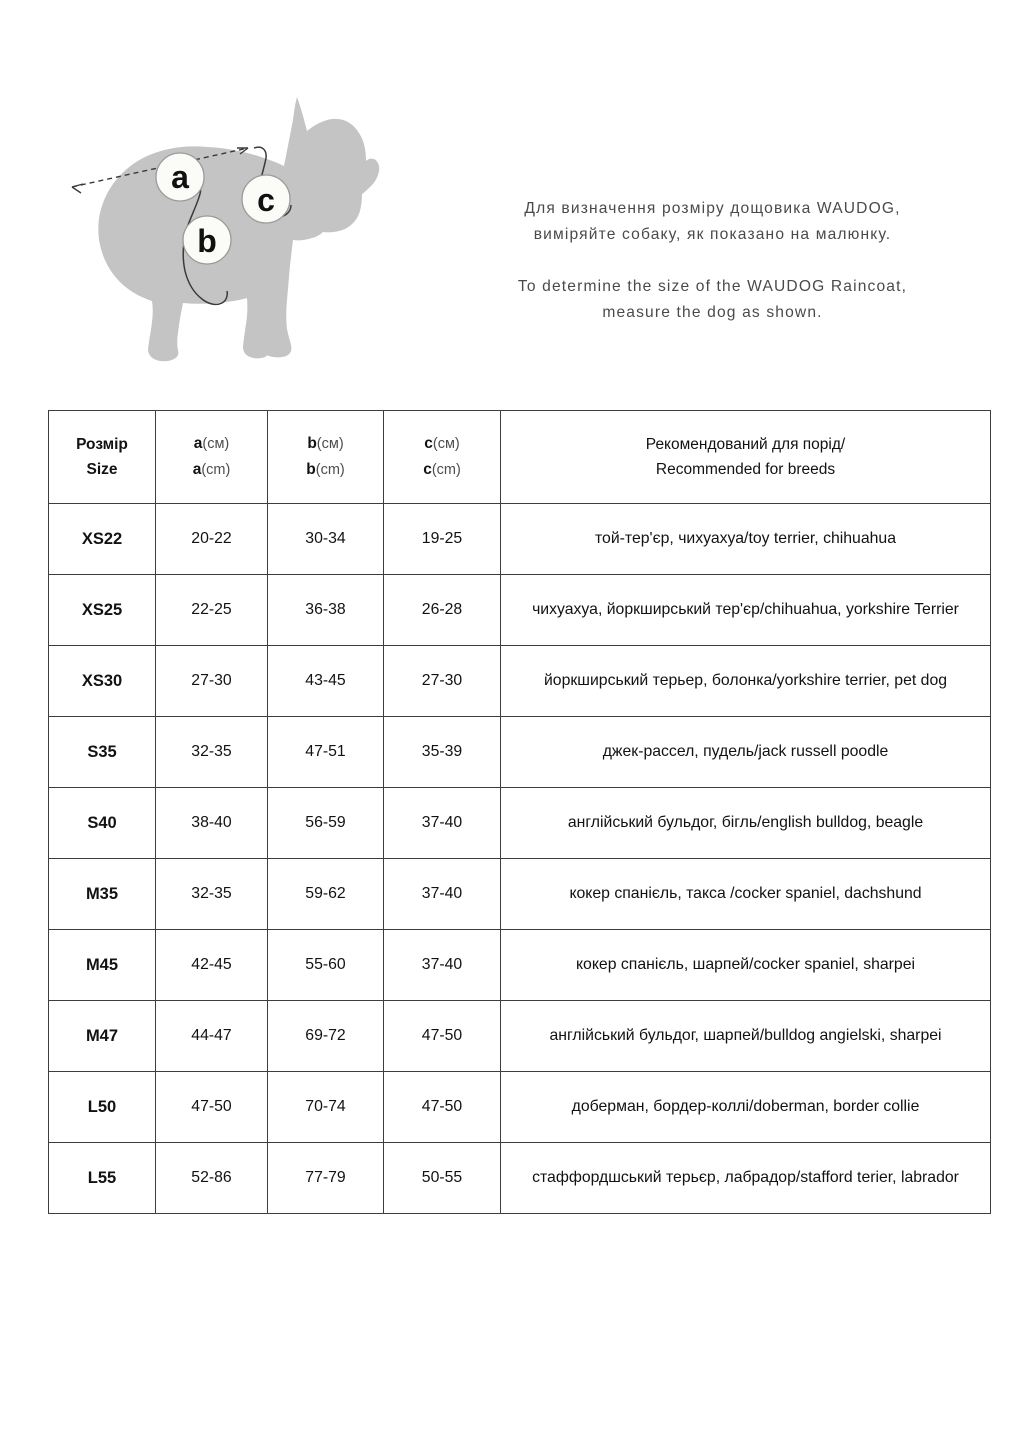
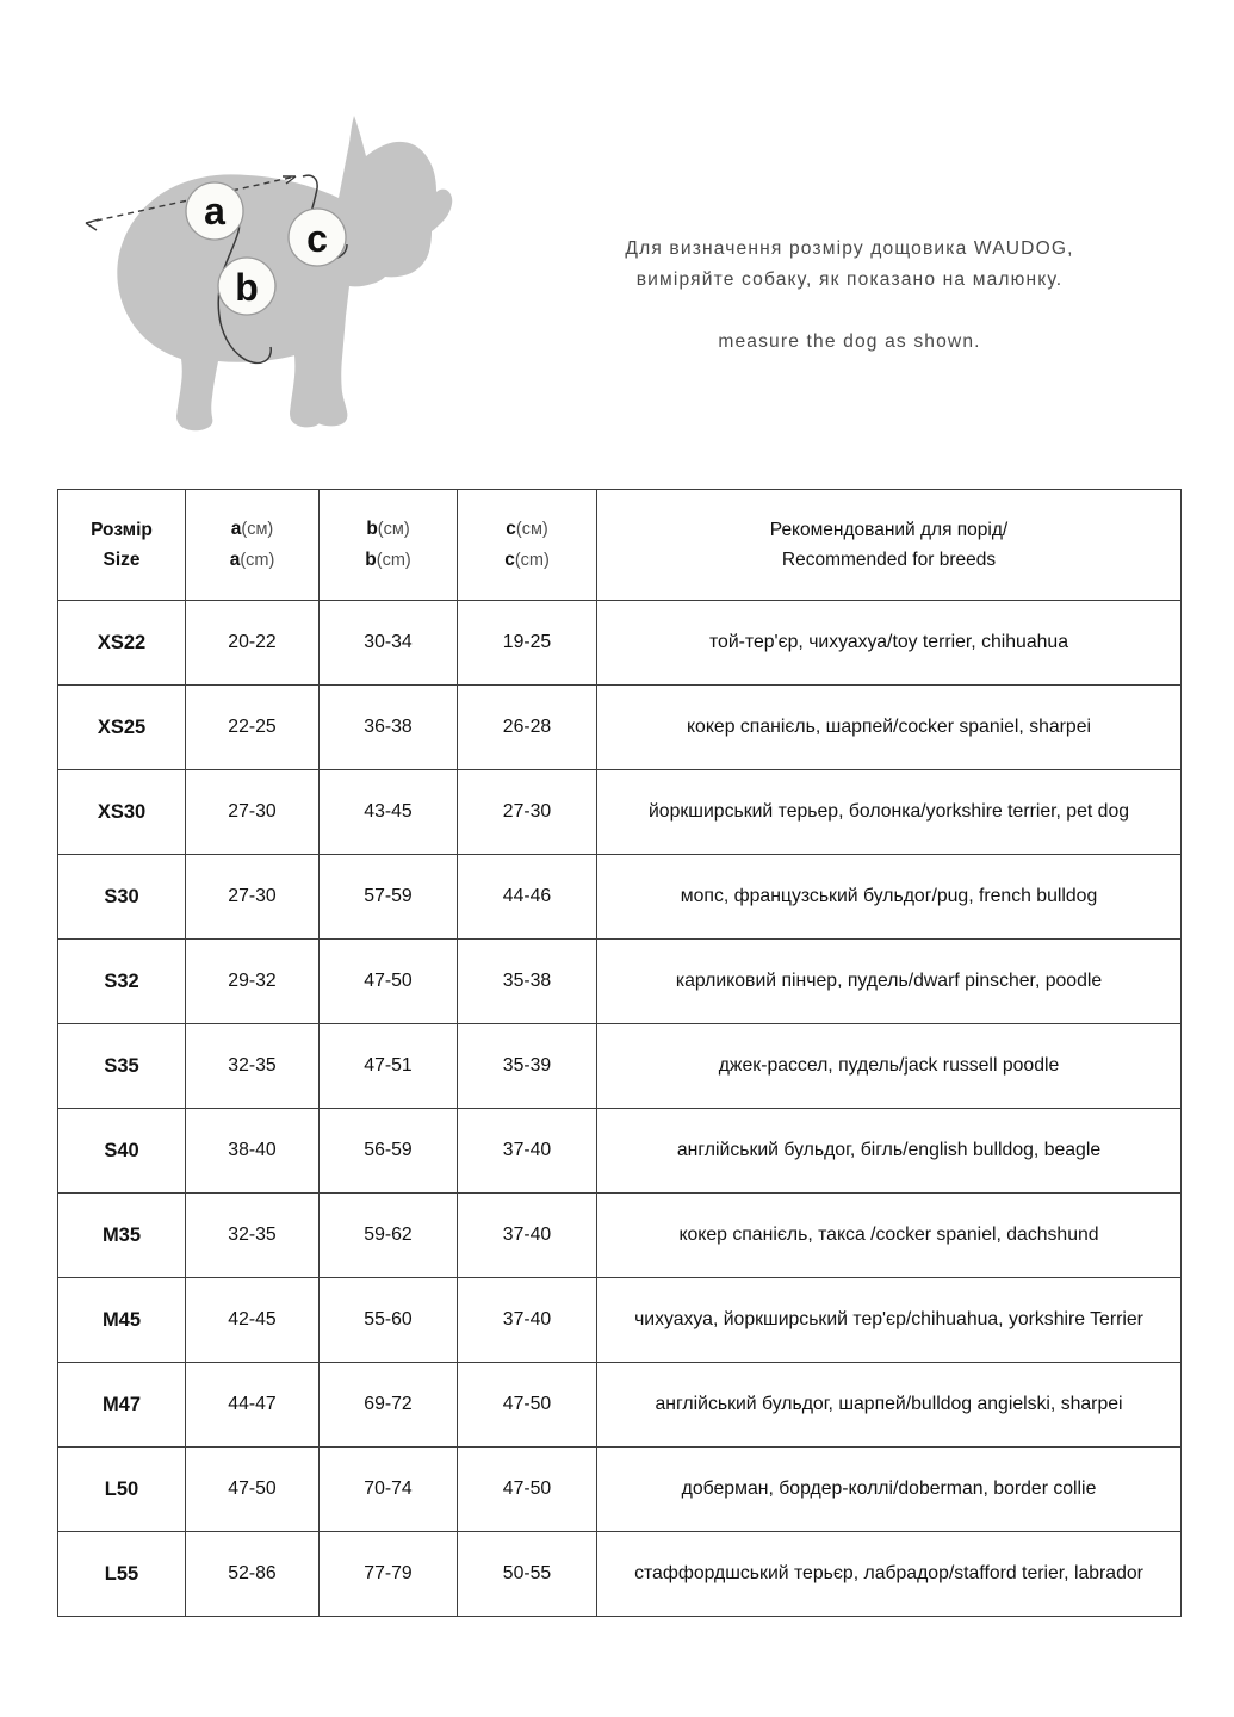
  a
  b
  c
  Для визначення розміру дощовика WAUDOG,
  виміряйте собаку, як показано на малюнку.
- To determine the size of the WAUDOG Raincoat,
  measure the dog as shown.
  Розмір Size	a(см) a(cm)	b(см) b(cm)	c(см) c(cm)	Рекомендований для порід/ Recommended for breeds
  XS22	20-22	30-34	19-25	той-тер'єр, чихуахуа/toy terrier, chihuahua
- XS25	22-25	36-38	26-28	чихуахуа, йоркширський тер'єр/chihuahua, yorkshire Terrier
+ XS25	22-25	36-38	26-28	кокер спанієль, шарпей/cocker spaniel, sharpei
  XS30	27-30	43-45	27-30	йоркширський терьер, болонка/yorkshire terrier, pet dog
+ S30	27-30	57-59	44-46	мопс, французський бульдог/pug, french bulldog
+ S32	29-32	47-50	35-38	карликовий пінчер, пудель/dwarf pinscher, poodle
  S35	32-35	47-51	35-39	джек-рассел, пудель/jack russell poodle
  S40	38-40	56-59	37-40	англійський бульдог, бігль/english bulldog, beagle
  M35	32-35	59-62	37-40	кокер спанієль, такса /cocker spaniel, dachshund
- M45	42-45	55-60	37-40	кокер спанієль, шарпей/cocker spaniel, sharpei
+ M45	42-45	55-60	37-40	чихуахуа, йоркширський тер'єр/chihuahua, yorkshire Terrier
  M47	44-47	69-72	47-50	англійський бульдог, шарпей/bulldog angielski, sharpei
  L50	47-50	70-74	47-50	доберман, бордер-коллі/doberman, border collie
  L55	52-86	77-79	50-55	стаффордшський терьєр, лабрадор/stafford terier, labrador
